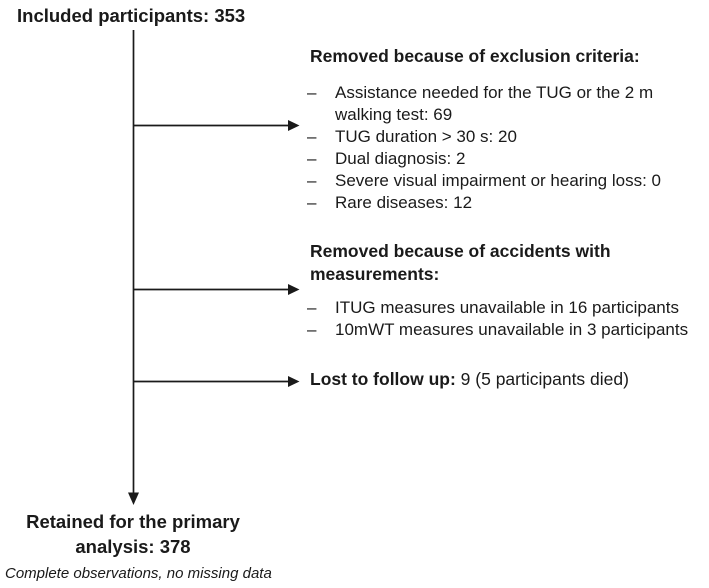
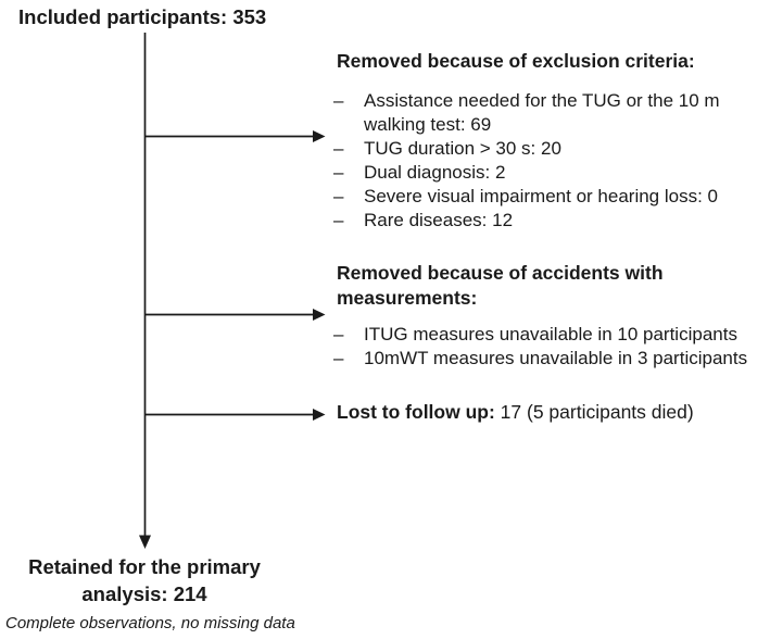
  Included participants: 353
  Removed because of exclusion criteria:
  –
- Assistance needed for the TUG or the 2 m walking test: 69
+ Assistance needed for the TUG or the 10 m walking test: 69
  –
  TUG duration > 30 s: 20
  –
  Dual diagnosis: 2
  –
  Severe visual impairment or hearing loss: 0
  –
  Rare diseases: 12
  Removed because of accidents with measurements:
  –
- ITUG measures unavailable in 16 participants
+ ITUG measures unavailable in 10 participants
  –
  10mWT measures unavailable in 3 participants
- Lost to follow up: 9 (5 participants died)
+ Lost to follow up: 17 (5 participants died)
  Retained for the primary
- analysis: 378
+ analysis: 214
  Complete observations, no missing data
